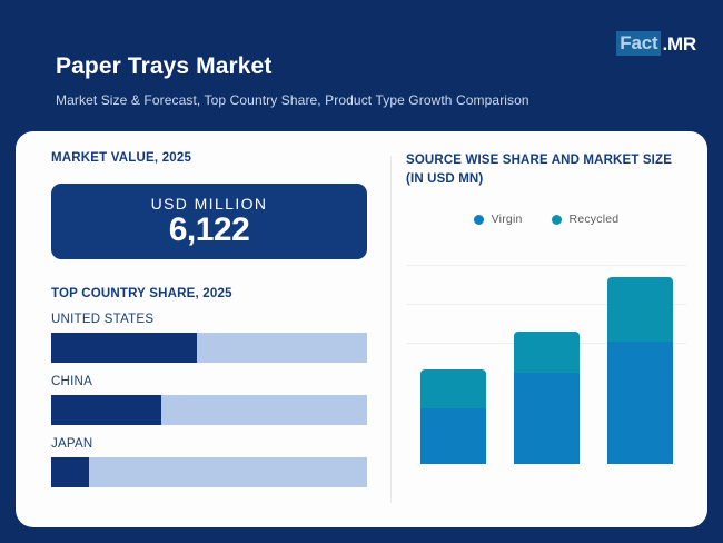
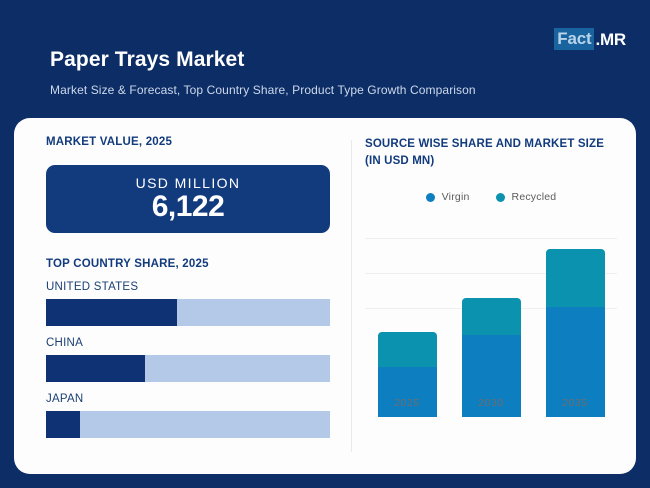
  Paper Trays Market
  Market Size & Forecast, Top Country Share, Product Type Growth Comparison
  Fact
  .MR
  MARKET VALUE, 2025
  USD MILLION
  6,122
  TOP COUNTRY SHARE, 2025
  UNITED STATES
  CHINA
  JAPAN
  SOURCE WISE SHARE AND MARKET SIZE (IN USD MN)
  Virgin
  Recycled
+ 2025
+ 2030
+ 2035
